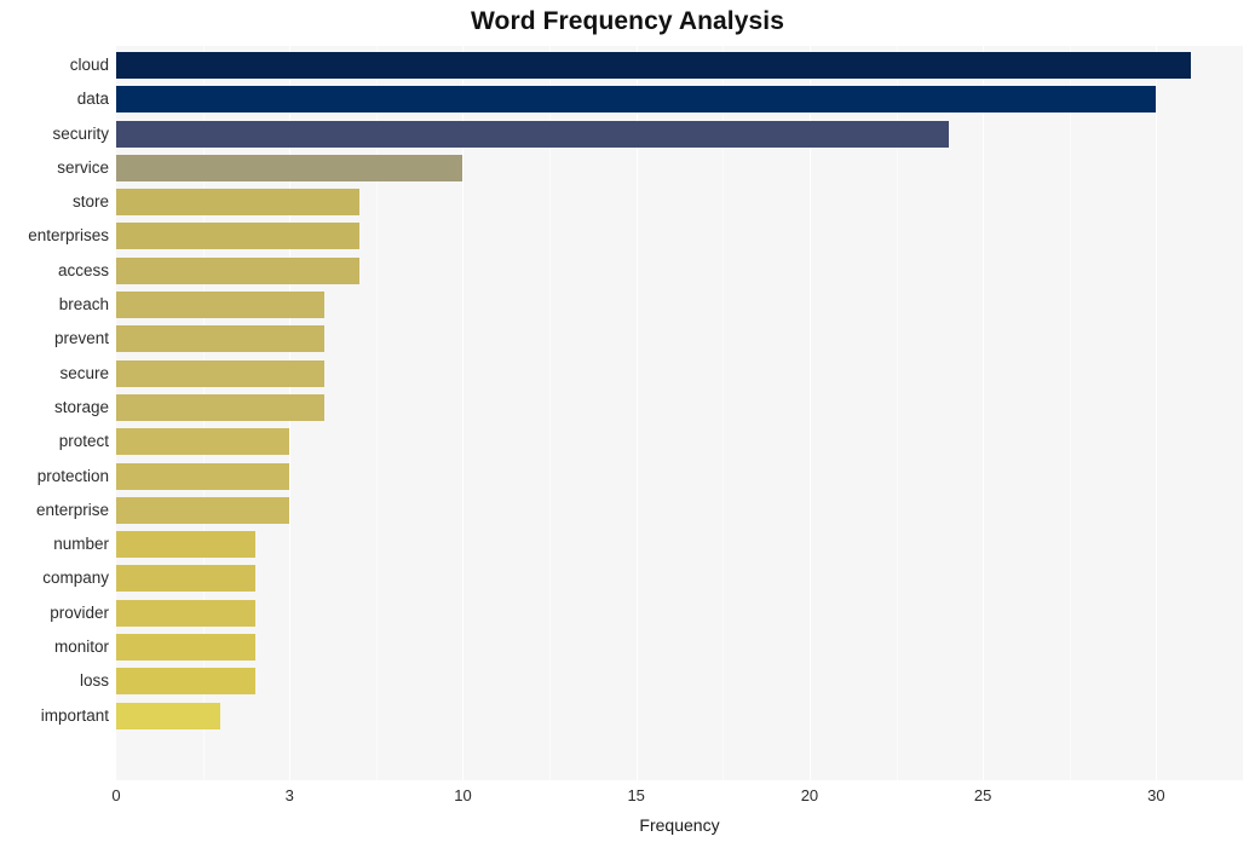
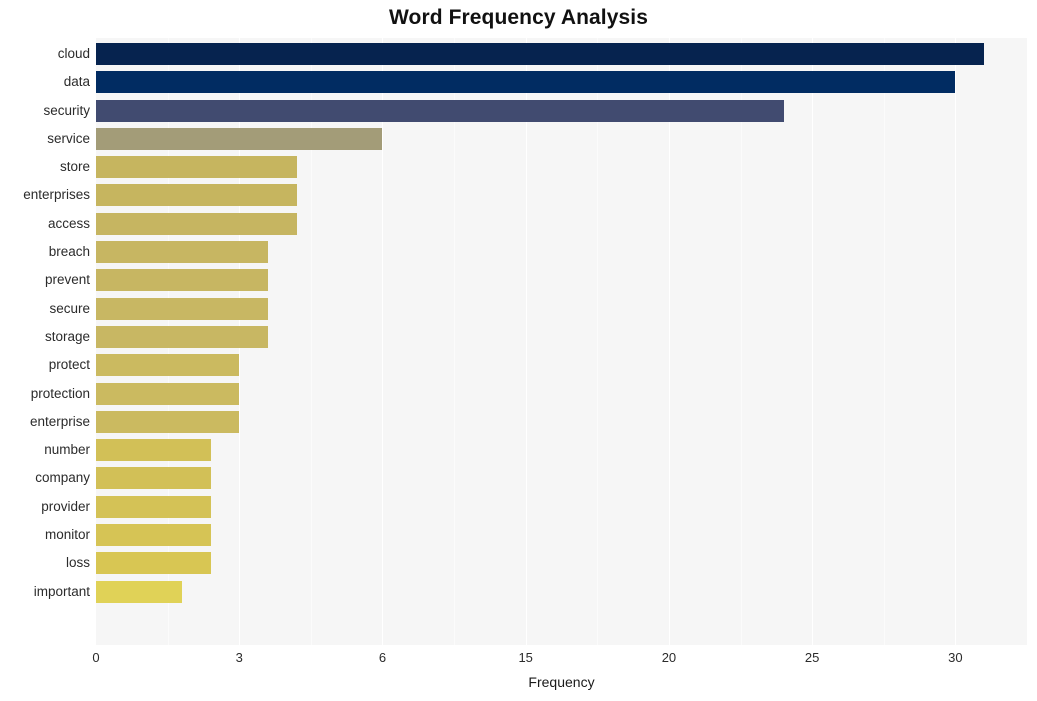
  Word Frequency Analysis
  cloud
  data
  security
  service
  store
  enterprises
  access
  breach
  prevent
  secure
  storage
  protect
  protection
  enterprise
  number
  company
  provider
  monitor
  loss
  important
  0
  3
- 10
+ 6
  15
  20
  25
  30
  Frequency
